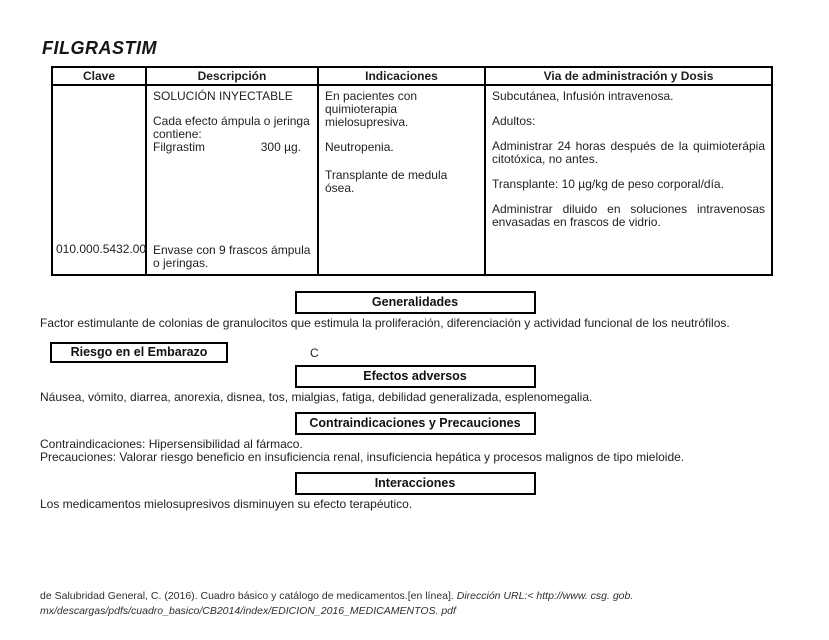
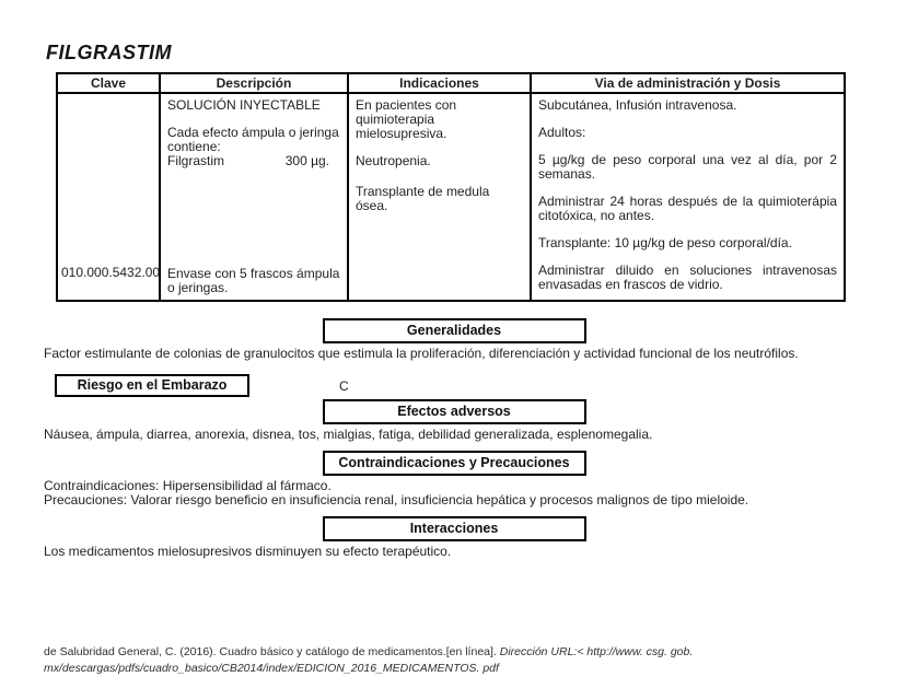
  FILGRASTIM
  Clave
  Descripción
  Indicaciones
  Via de administración y Dosis
  010.000.5432.00
  SOLUCIÓN INYECTABLE
  Cada efecto ámpula o jeringa contiene:
  Filgrastim
  300 µg.
- Envase con 9 frascos ámpula o jeringas.
+ Envase con 5 frascos ámpula o jeringas.
  En pacientes con quimioterapia mielosupresiva.
  Neutropenia.
  Transplante de medula ósea.
  Subcutánea, Infusión intravenosa.
  Adultos:
+ 5 µg/kg de peso corporal una vez al día, por 2 semanas.
  Administrar 24 horas después de la quimioterápia citotóxica, no antes.
  Transplante: 10 µg/kg de peso corporal/día.
  Administrar diluido en soluciones intravenosas envasadas en frascos de vidrio.
  Generalidades
  Factor estimulante de colonias de granulocitos que estimula la proliferación, diferenciación y actividad funcional de los neutrófilos.
  Riesgo en el Embarazo
  C
  Efectos adversos
- Náusea, vómito, diarrea, anorexia, disnea, tos, mialgias, fatiga, debilidad generalizada, esplenomegalia.
+ Náusea, ámpula, diarrea, anorexia, disnea, tos, mialgias, fatiga, debilidad generalizada, esplenomegalia.
  Contraindicaciones y Precauciones
  Contraindicaciones: Hipersensibilidad al fármaco.
  Precauciones: Valorar riesgo beneficio en insuficiencia renal, insuficiencia hepática y procesos malignos de tipo mieloide.
  Interacciones
  Los medicamentos mielosupresivos disminuyen su efecto terapéutico.
  de Salubridad General, C. (2016). Cuadro básico y catálogo de medicamentos.[en línea]. Dirección URL:< http://www. csg. gob.
  mx/descargas/pdfs/cuadro_basico/CB2014/index/EDICION_2016_MEDICAMENTOS. pdf
